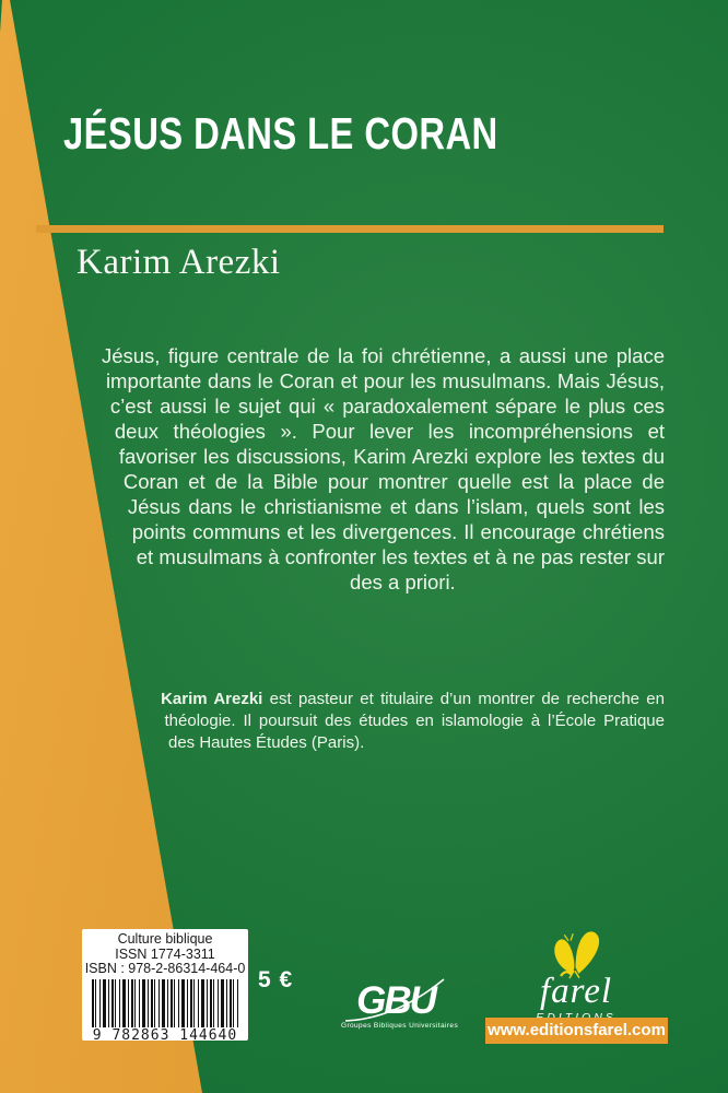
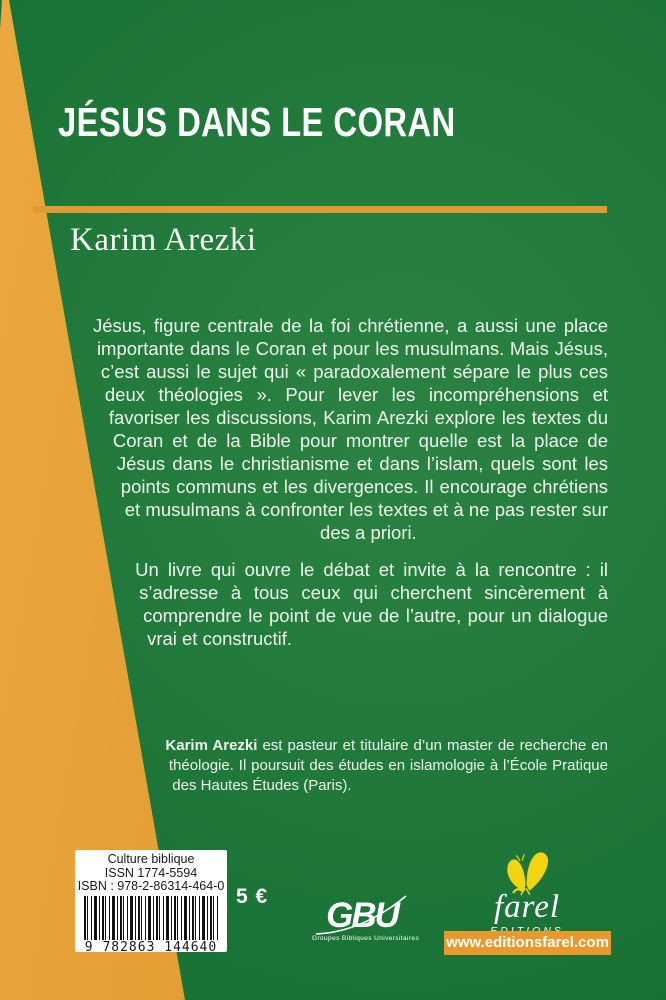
  JÉSUS DANS LE CORAN
  Karim Arezki
  Jésus, figure centrale de la foi chrétienne, a aussi une place importante dans le Coran et pour les musulmans. Mais Jésus, c’est aussi le sujet qui « paradoxalement sépare le plus ces deux théologies ». Pour lever les incompréhensions et favoriser les discussions, Karim Arezki explore les textes du Coran et de la Bible pour montrer quelle est la place de Jésus dans le christianisme et dans l’islam, quels sont les points communs et les divergences. Il encourage chrétiens et musulmans à confronter les textes et à ne pas rester sur des a priori.
+ Un livre qui ouvre le débat et invite à la rencontre : il s’adresse à tous ceux qui cherchent sincèrement à comprendre le point de vue de l’autre, pour un dialogue vrai et constructif.
- Karim Arezki est pasteur et titulaire d’un montrer de recherche en théologie. Il poursuit des études en islamologie à l’École Pratique des Hautes Études (Paris).
+ Karim Arezki est pasteur et titulaire d’un master de recherche en théologie. Il poursuit des études en islamologie à l’École Pratique des Hautes Études (Paris).
  Culture biblique
- ISSN 1774-3311
+ ISSN 1774-5594
  ISBN : 978-2-86314-464-0
  9 782863 144640
  5 €
  GBU
  farel
  www.editionsfarel.com
